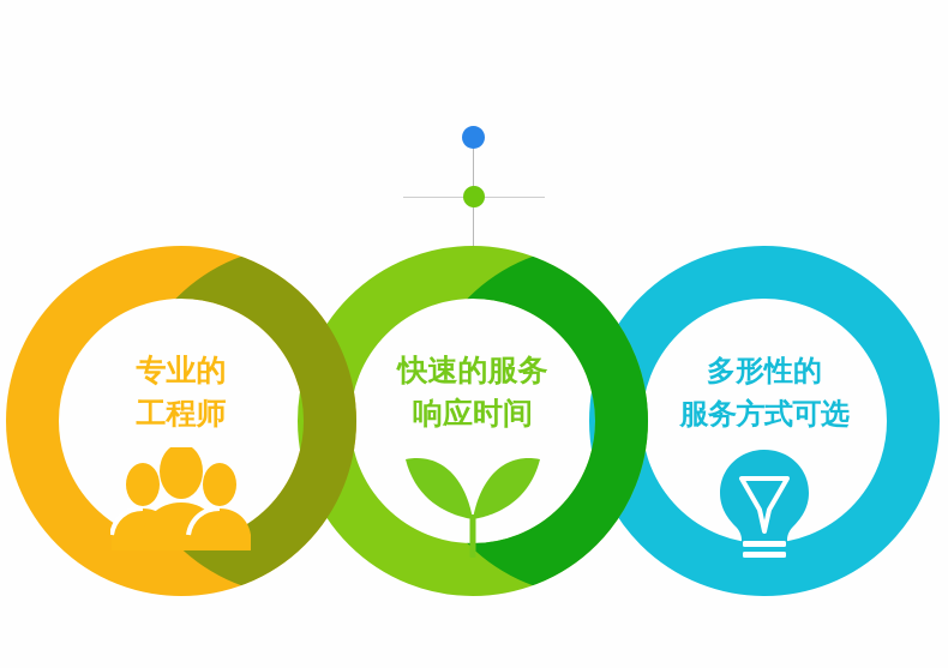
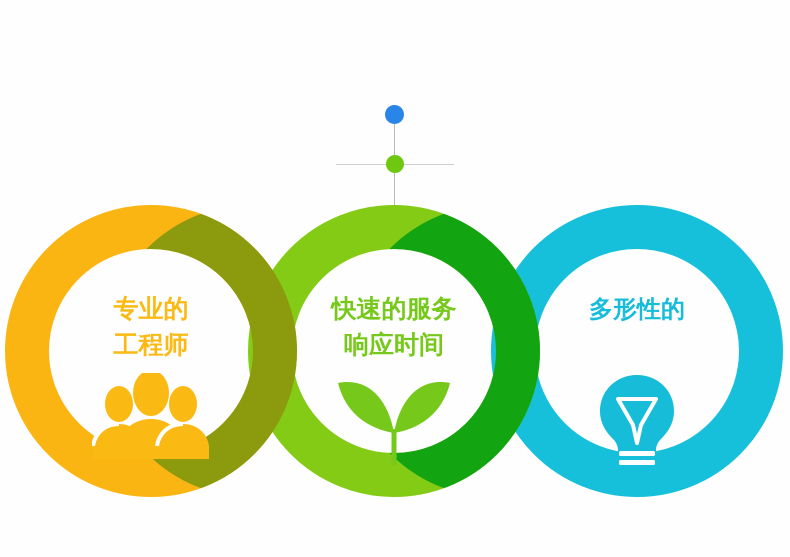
  专业的
  工程师
  快速的服务
  响应时间
  多形性的
- 服务方式可选
